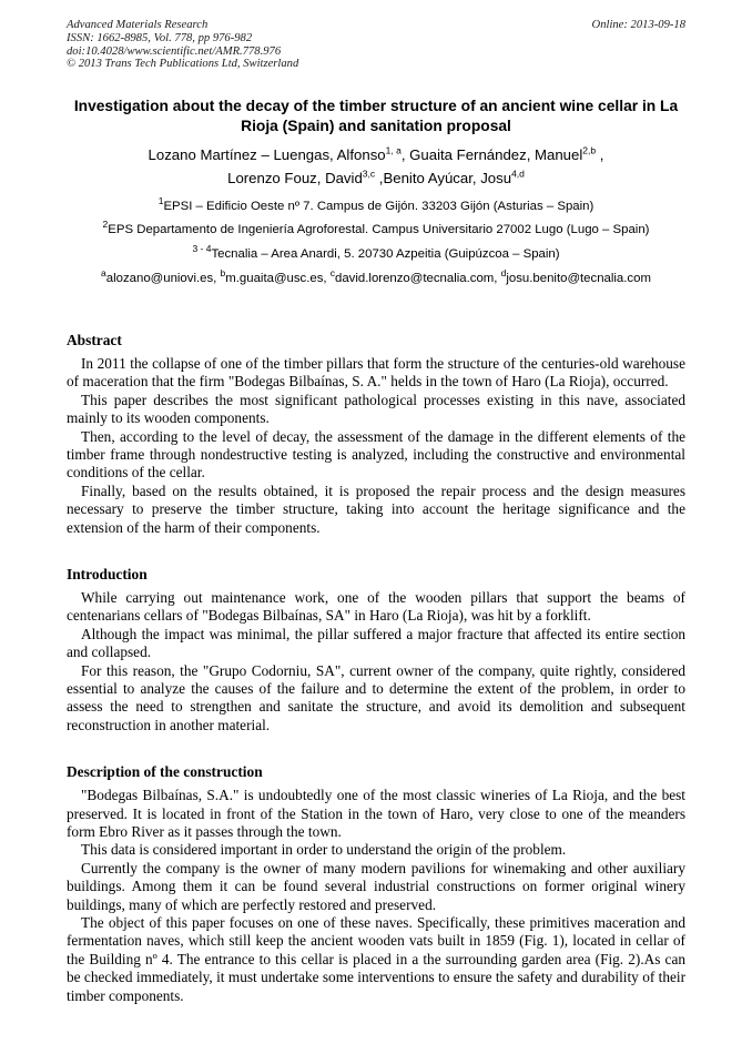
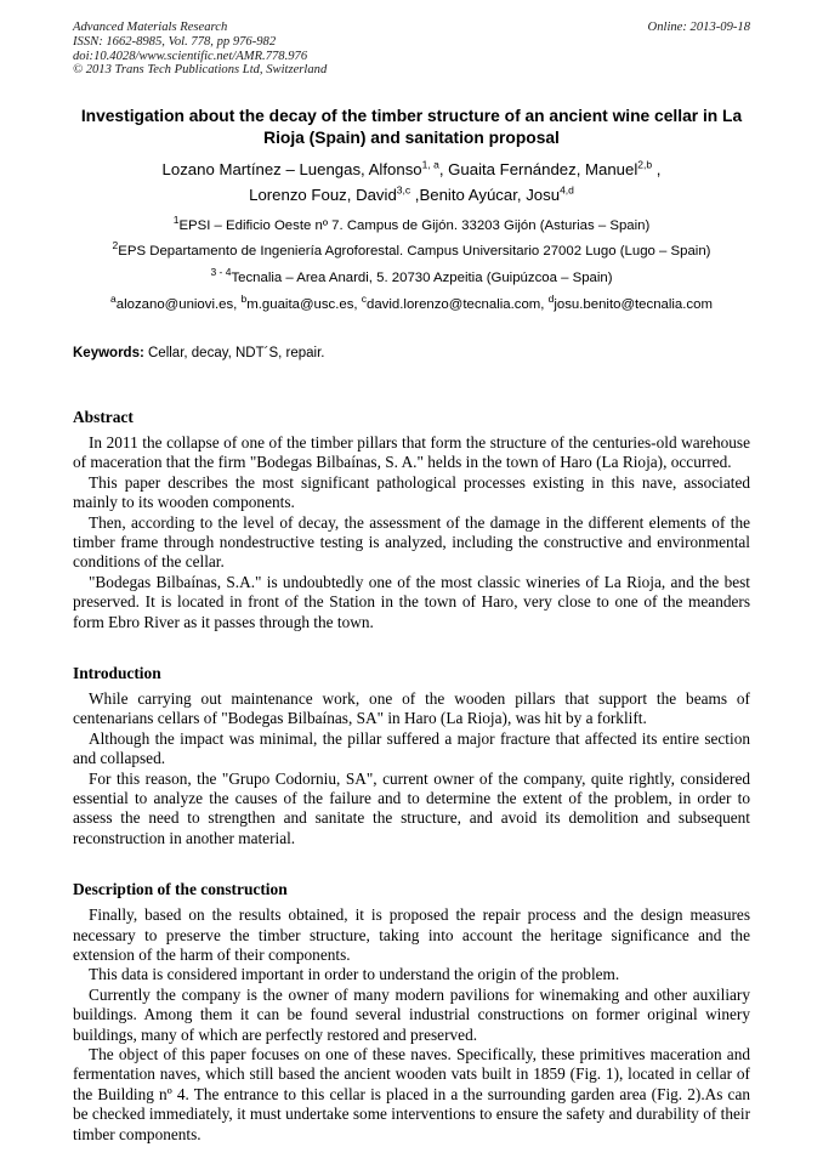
  Advanced Materials Research
  ISSN: 1662-8985, Vol. 778, pp 976-982
  doi:10.4028/www.scientific.net/AMR.778.976
  © 2013 Trans Tech Publications Ltd, Switzerland
  Online: 2013-09-18
  Investigation about the decay of the timber structure of an ancient wine cellar in La Rioja (Spain) and sanitation proposal
  Lozano Martínez – Luengas, Alfonso1, a, Guaita Fernández, Manuel2,b ,
  Lorenzo Fouz, David3,c ,Benito Ayúcar, Josu4,d
  1EPSI – Edificio Oeste nº 7. Campus de Gijón. 33203 Gijón (Asturias – Spain)
  2EPS Departamento de Ingeniería Agroforestal. Campus Universitario 27002 Lugo (Lugo – Spain)
  3 - 4Tecnalia – Area Anardi, 5. 20730 Azpeitia (Guipúzcoa – Spain)
  aalozano@uniovi.es, bm.guaita@usc.es, cdavid.lorenzo@tecnalia.com, djosu.benito@tecnalia.com
+ Keywords: Cellar, decay, NDT´S, repair.
  Abstract
  In 2011 the collapse of one of the timber pillars that form the structure of the centuries-old warehouse of maceration that the firm "Bodegas Bilbaínas, S. A." helds in the town of Haro (La Rioja), occurred.
  This paper describes the most significant pathological processes existing in this nave, associated mainly to its wooden components.
  Then, according to the level of decay, the assessment of the damage in the different elements of the timber frame through nondestructive testing is analyzed, including the constructive and environmental conditions of the cellar.
- Finally, based on the results obtained, it is proposed the repair process and the design measures necessary to preserve the timber structure, taking into account the heritage significance and the extension of the harm of their components.
+ "Bodegas Bilbaínas, S.A." is undoubtedly one of the most classic wineries of La Rioja, and the best preserved. It is located in front of the Station in the town of Haro, very close to one of the meanders form Ebro River as it passes through the town.
  Introduction
  While carrying out maintenance work, one of the wooden pillars that support the beams of centenarians cellars of "Bodegas Bilbaínas, SA" in Haro (La Rioja), was hit by a forklift.
  Although the impact was minimal, the pillar suffered a major fracture that affected its entire section and collapsed.
  For this reason, the "Grupo Codorniu, SA", current owner of the company, quite rightly, considered essential to analyze the causes of the failure and to determine the extent of the problem, in order to assess the need to strengthen and sanitate the structure, and avoid its demolition and subsequent reconstruction in another material.
  Description of the construction
- "Bodegas Bilbaínas, S.A." is undoubtedly one of the most classic wineries of La Rioja, and the best preserved. It is located in front of the Station in the town of Haro, very close to one of the meanders form Ebro River as it passes through the town.
+ Finally, based on the results obtained, it is proposed the repair process and the design measures necessary to preserve the timber structure, taking into account the heritage significance and the extension of the harm of their components.
  This data is considered important in order to understand the origin of the problem.
  Currently the company is the owner of many modern pavilions for winemaking and other auxiliary buildings. Among them it can be found several industrial constructions on former original winery buildings, many of which are perfectly restored and preserved.
- The object of this paper focuses on one of these naves. Specifically, these primitives maceration and fermentation naves, which still keep the ancient wooden vats built in 1859 (Fig. 1), located in cellar of the Building nº 4. The entrance to this cellar is placed in a the surrounding garden area (Fig. 2).As can be checked immediately, it must undertake some interventions to ensure the safety and durability of their timber components.
+ The object of this paper focuses on one of these naves. Specifically, these primitives maceration and fermentation naves, which still based the ancient wooden vats built in 1859 (Fig. 1), located in cellar of the Building nº 4. The entrance to this cellar is placed in a the surrounding garden area (Fig. 2).As can be checked immediately, it must undertake some interventions to ensure the safety and durability of their timber components.
